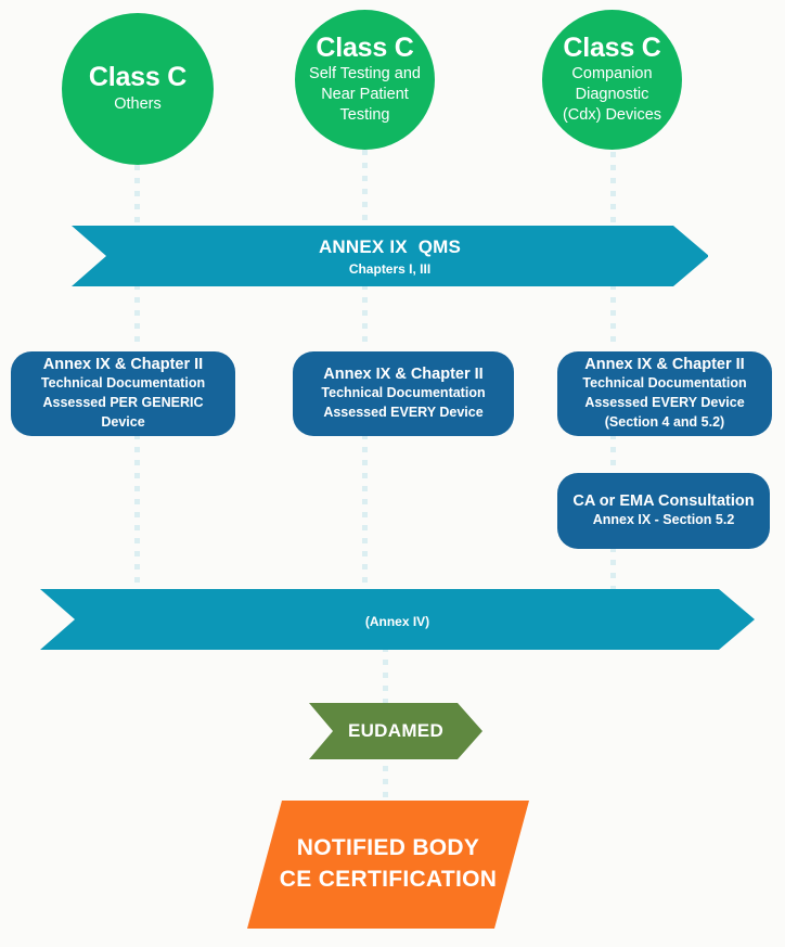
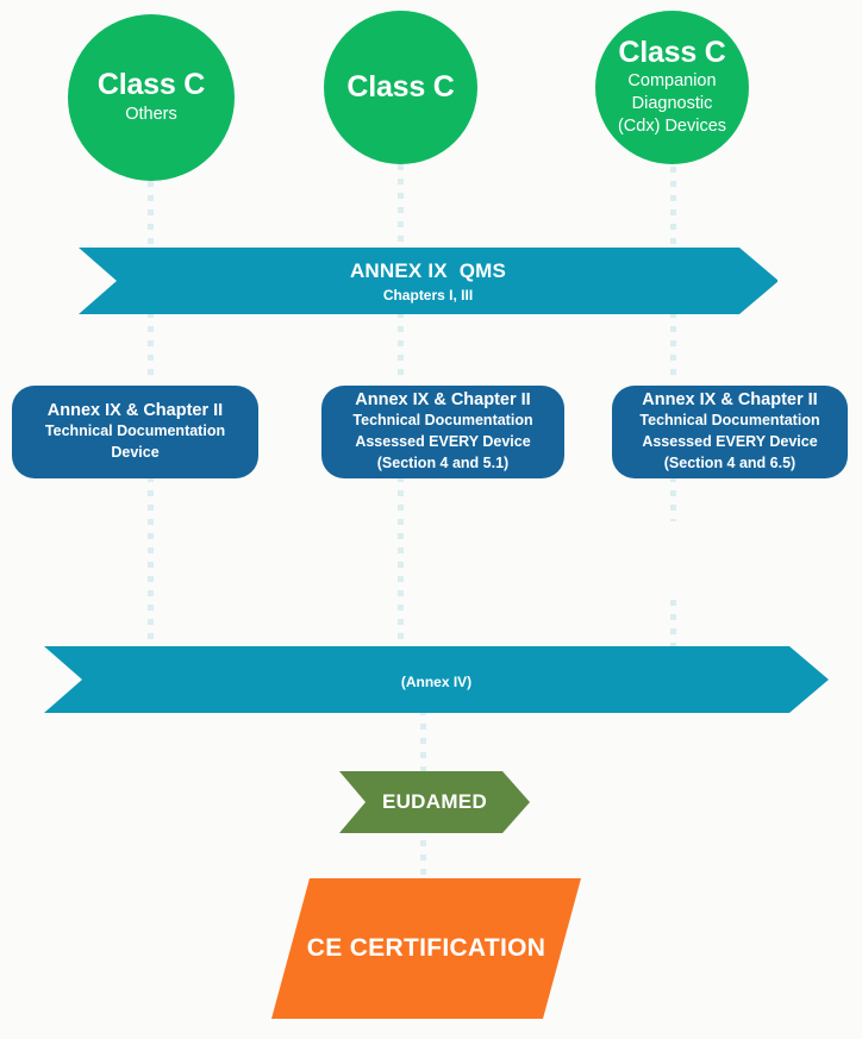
  Class C
  Others
  Class C
- Self Testing and
- Near Patient
- Testing
  Class C
  Companion
  Diagnostic
  (Cdx) Devices
  ANNEX IX QMS
  Chapters I, III
  Annex IX & Chapter II
  Technical Documentation
- Assessed PER GENERIC
  Device
  Annex IX & Chapter II
  Technical Documentation
  Assessed EVERY Device
+ (Section 4 and 5.1)
  Annex IX & Chapter II
  Technical Documentation
  Assessed EVERY Device
- (Section 4 and 5.2)
+ (Section 4 and 6.5)
- CA or EMA Consultation
- Annex IX - Section 5.2
  (Annex IV)
  EUDAMED
- NOTIFIED BODY
  CE CERTIFICATION
